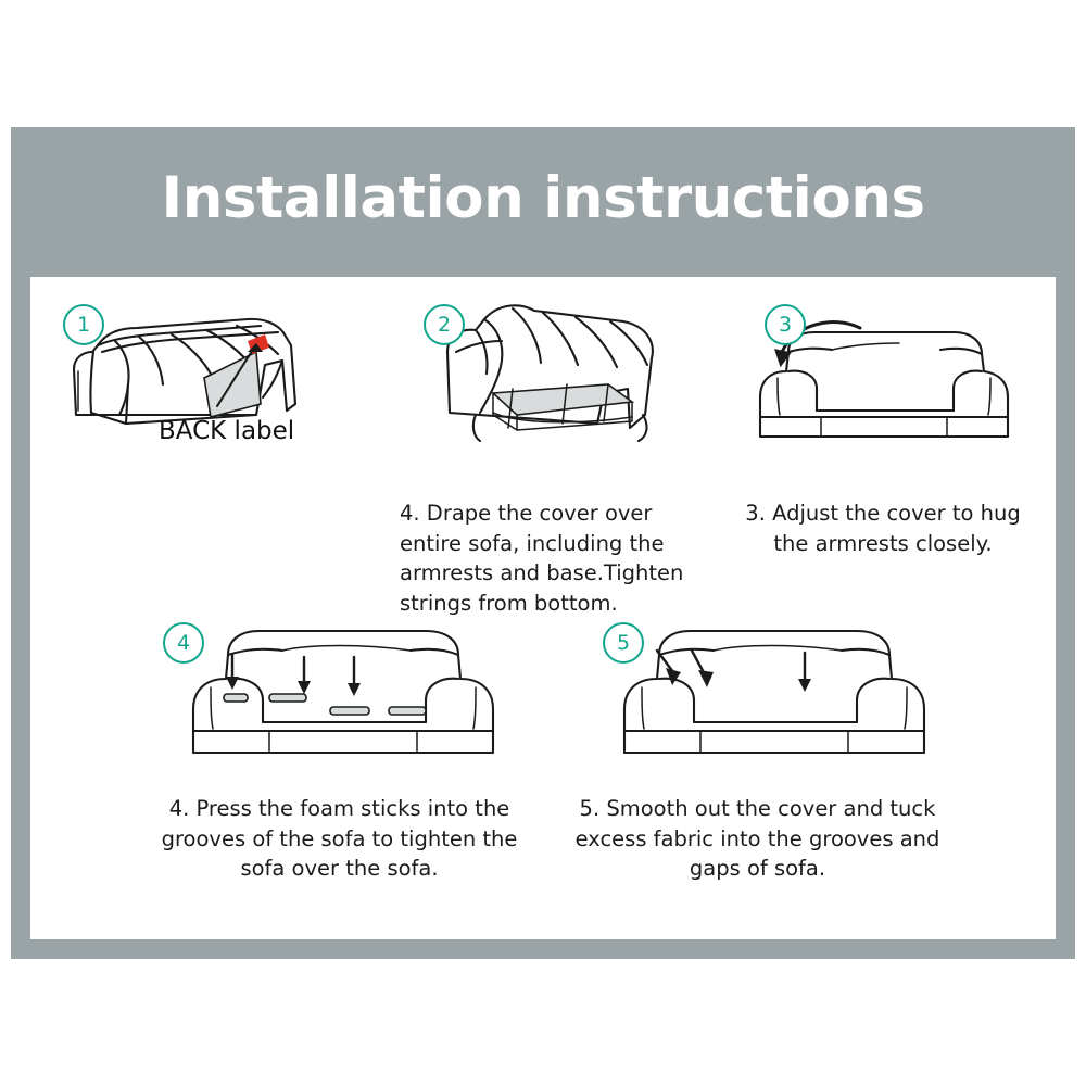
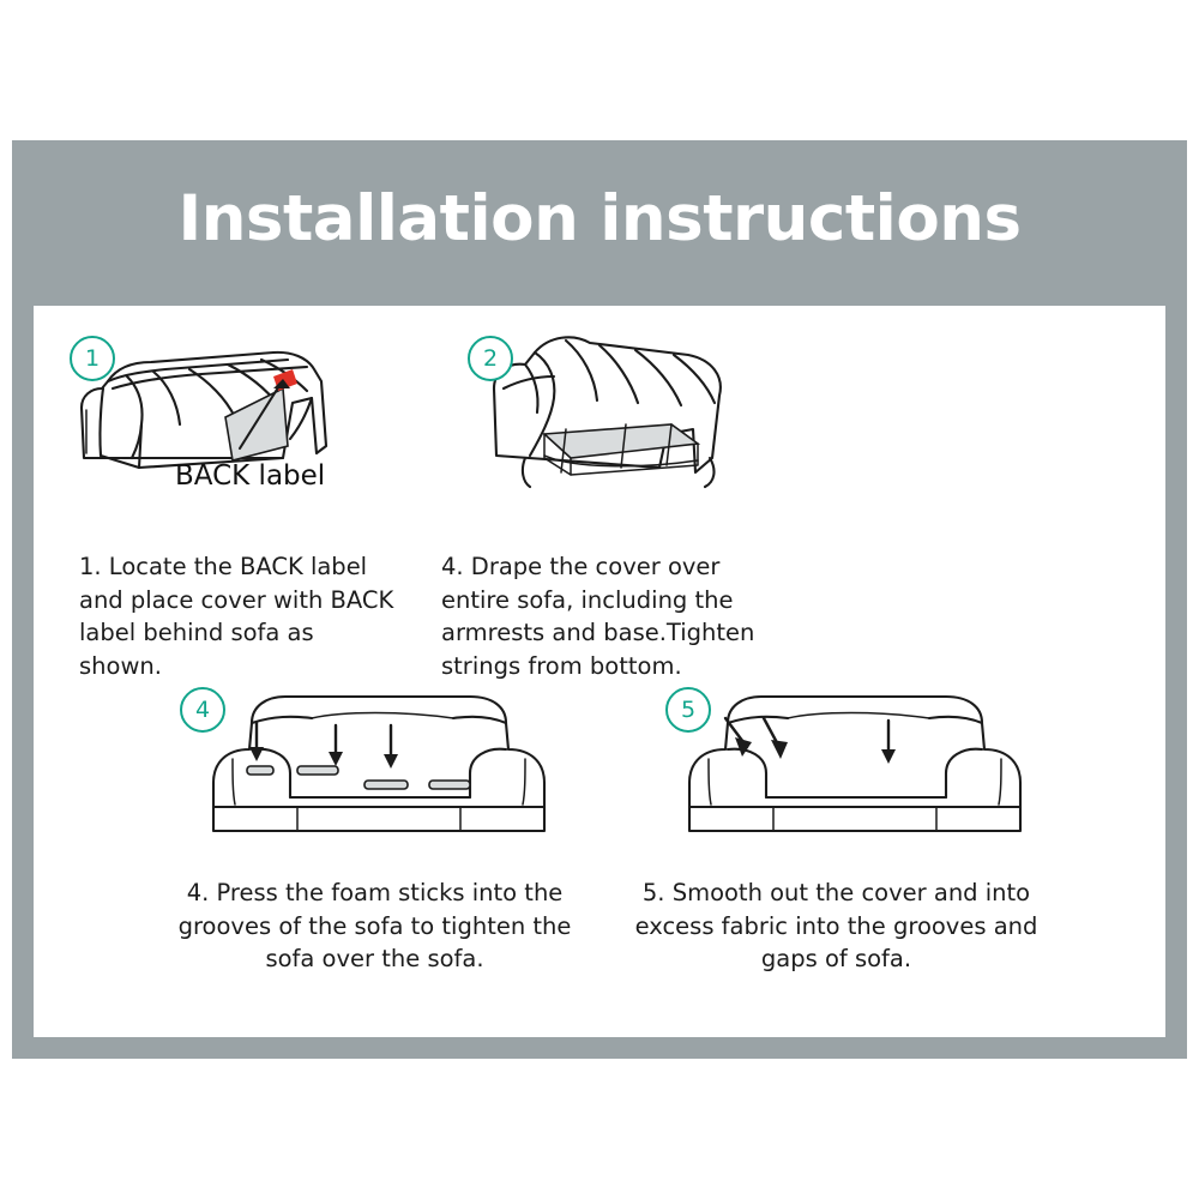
  Installation instructions
  1
  BACK label
+ 1. Locate the BACK label and place cover with BACK label behind sofa as shown.
  2
  4. Drape the cover over entire sofa, including the armrests and base.Tighten strings from bottom.
- 3
- 3. Adjust the cover to hug the armrests closely.
  4
  4. Press the foam sticks into the grooves of the sofa to tighten the sofa over the sofa.
  5
- 5. Smooth out the cover and tuck excess fabric into the grooves and gaps of sofa.
+ 5. Smooth out the cover and into excess fabric into the grooves and gaps of sofa.
